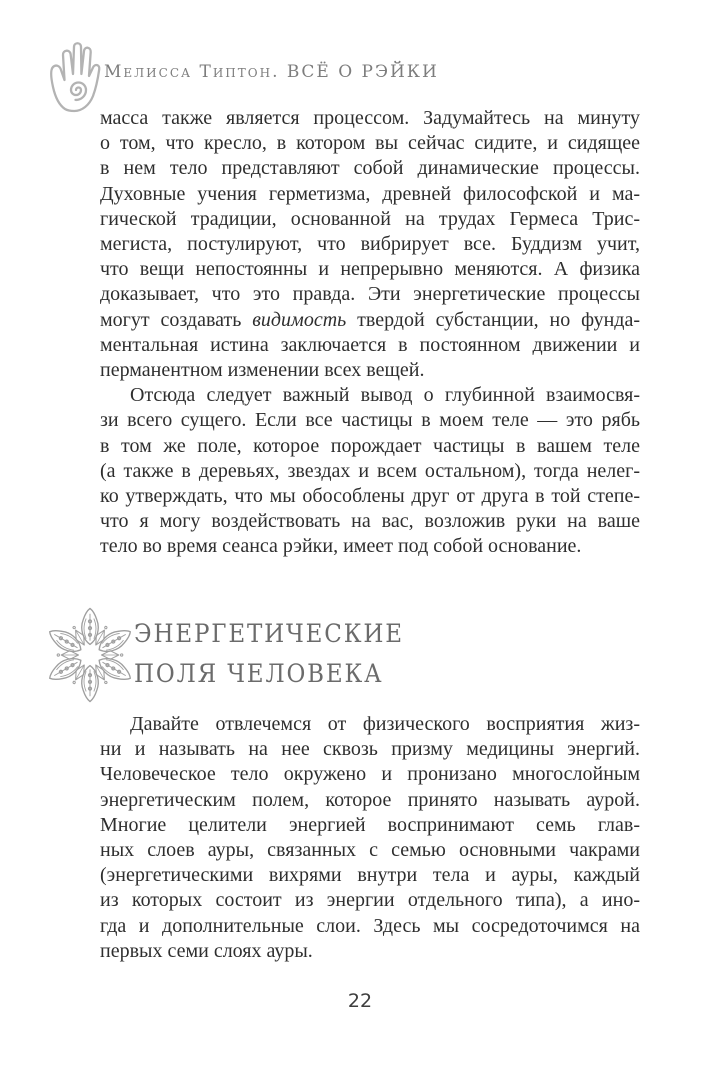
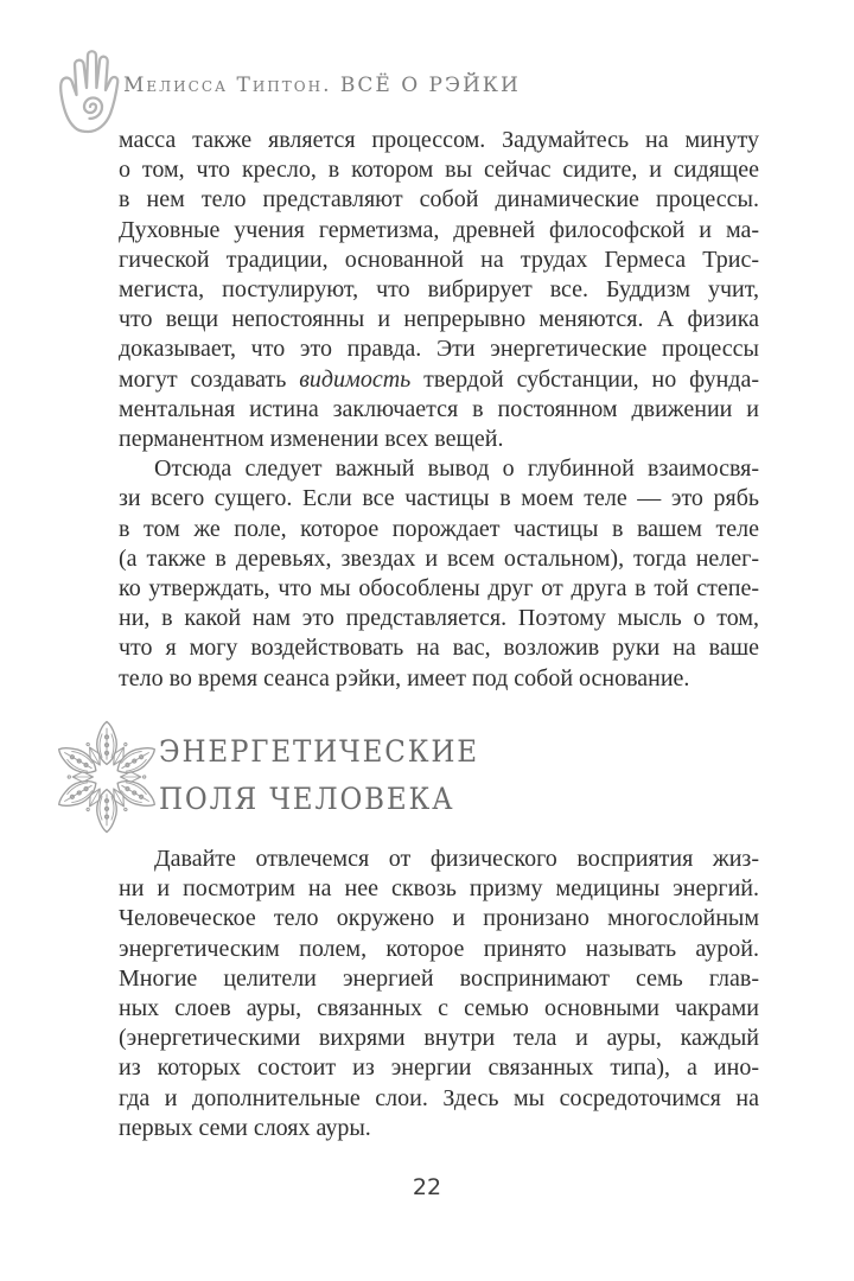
  Мелисса Типтон. ВСЁ О РЭЙКИ
  масса также является процессом. Задумайтесь на минуту
  о том, что кресло, в котором вы сейчас сидите, и сидящее
  в нем тело представляют собой динамические процессы.
  Духовные учения герметизма, древней философской и ма-
  гической традиции, основанной на трудах Гермеса Трис-
  мегиста, постулируют, что вибрирует все. Буддизм учит,
  что вещи непостоянны и непрерывно меняются. А физика
  доказывает, что это правда. Эти энергетические процессы
  могут создавать видимость твердой субстанции, но фунда-
  ментальная истина заключается в постоянном движении и
  перманентном изменении всех вещей.
  Отсюда следует важный вывод о глубинной взаимосвя-
  зи всего сущего. Если все частицы в моем теле — это рябь
  в том же поле, которое порождает частицы в вашем теле
  (а также в деревьях, звездах и всем остальном), тогда нелег-
  ко утверждать, что мы обособлены друг от друга в той степе-
+ ни, в какой нам это представляется. Поэтому мысль о том,
  что я могу воздействовать на вас, возложив руки на ваше
  тело во время сеанса рэйки, имеет под собой основание.
  ЭНЕРГЕТИЧЕСКИЕ
  ПОЛЯ ЧЕЛОВЕКА
  Давайте отвлечемся от физического восприятия жиз-
- ни и называть на нее сквозь призму медицины энергий.
+ ни и посмотрим на нее сквозь призму медицины энергий.
  Человеческое тело окружено и пронизано многослойным
  энергетическим полем, которое принято называть аурой.
  Многие целители энергией воспринимают семь глав-
  ных слоев ауры, связанных с семью основными чакрами
  (энергетическими вихрями внутри тела и ауры, каждый
- из которых состоит из энергии отдельного типа), а ино-
+ из которых состоит из энергии связанных типа), а ино-
  гда и дополнительные слои. Здесь мы сосредоточимся на
  первых семи слоях ауры.
  22
